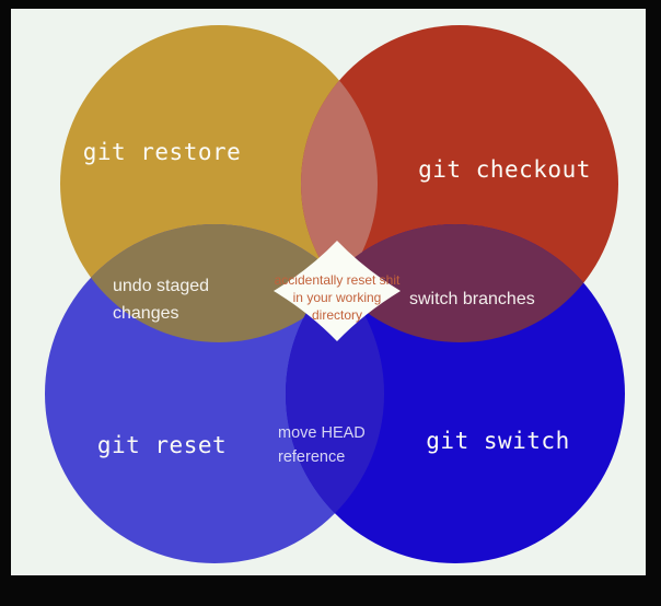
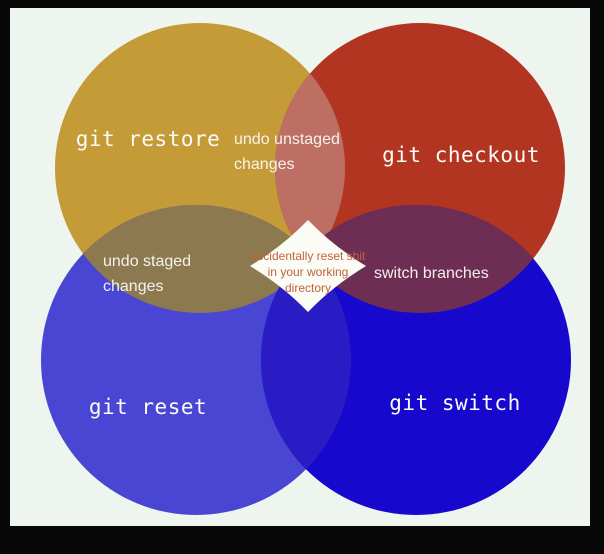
  git restore
  git checkout
  git reset
  git switch
+ undo unstaged changes
  undo staged changes
  switch branches
- move HEAD reference
  accidentally reset shit in your working directory
